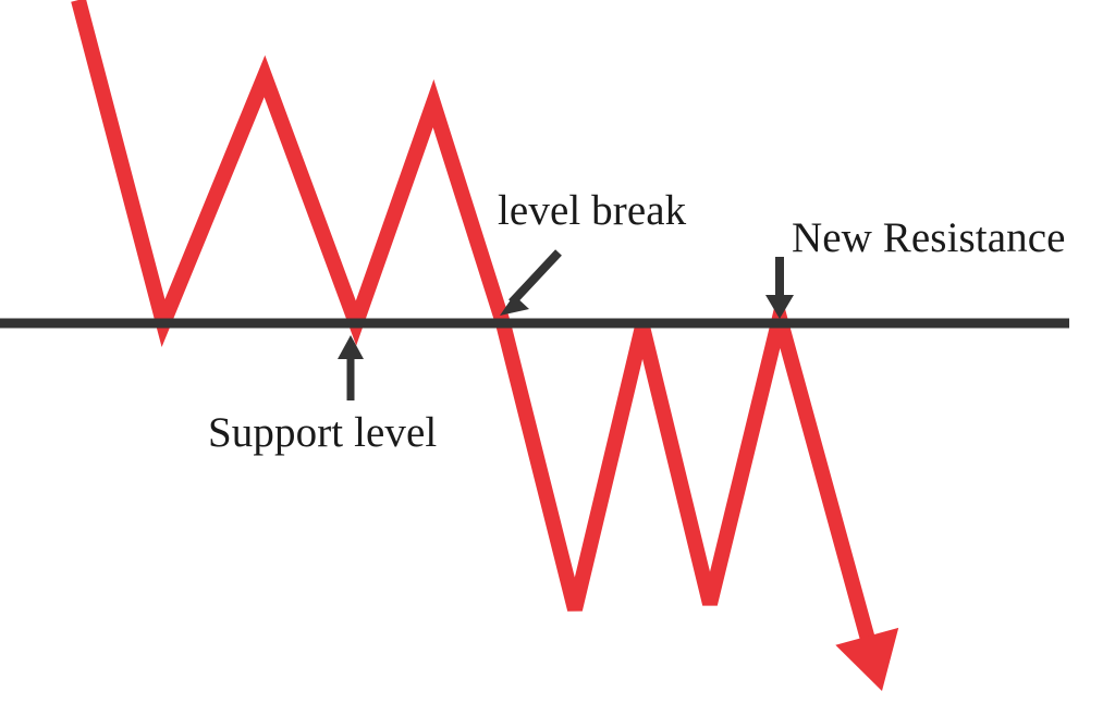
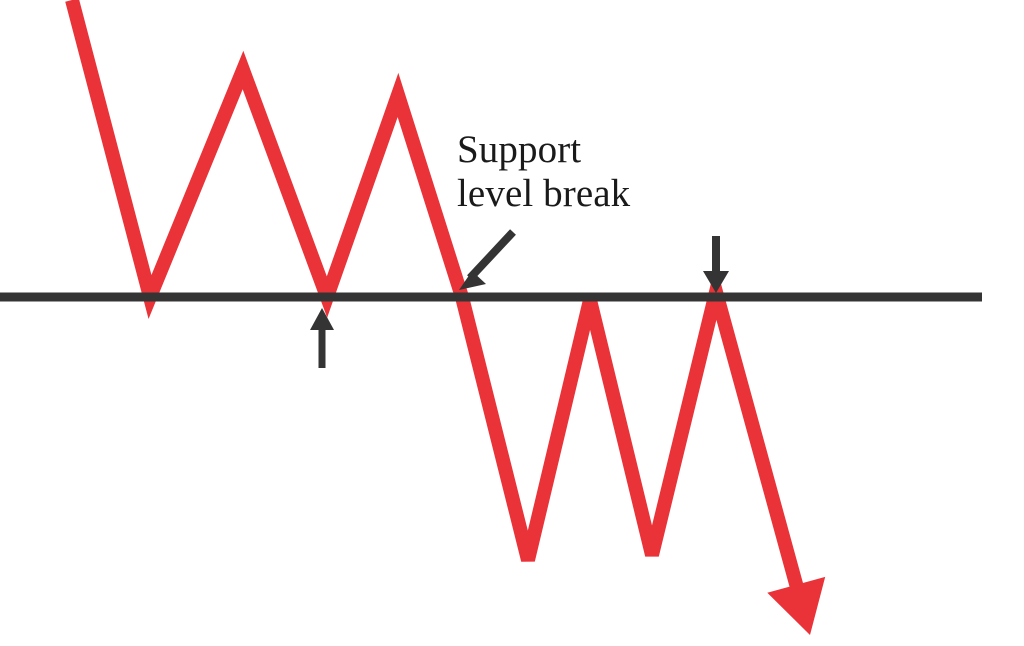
+ Support
  level break
- New Resistance
- Support level
